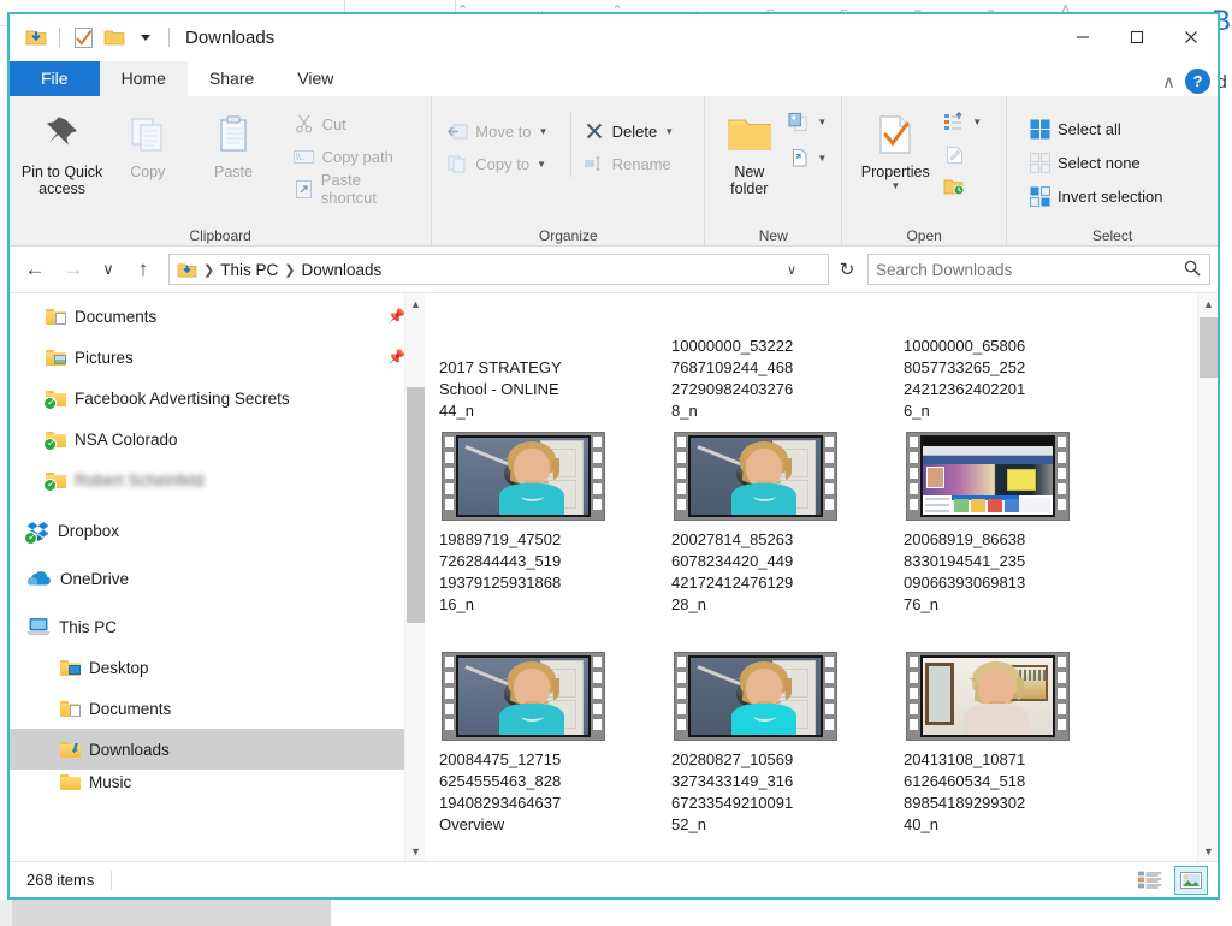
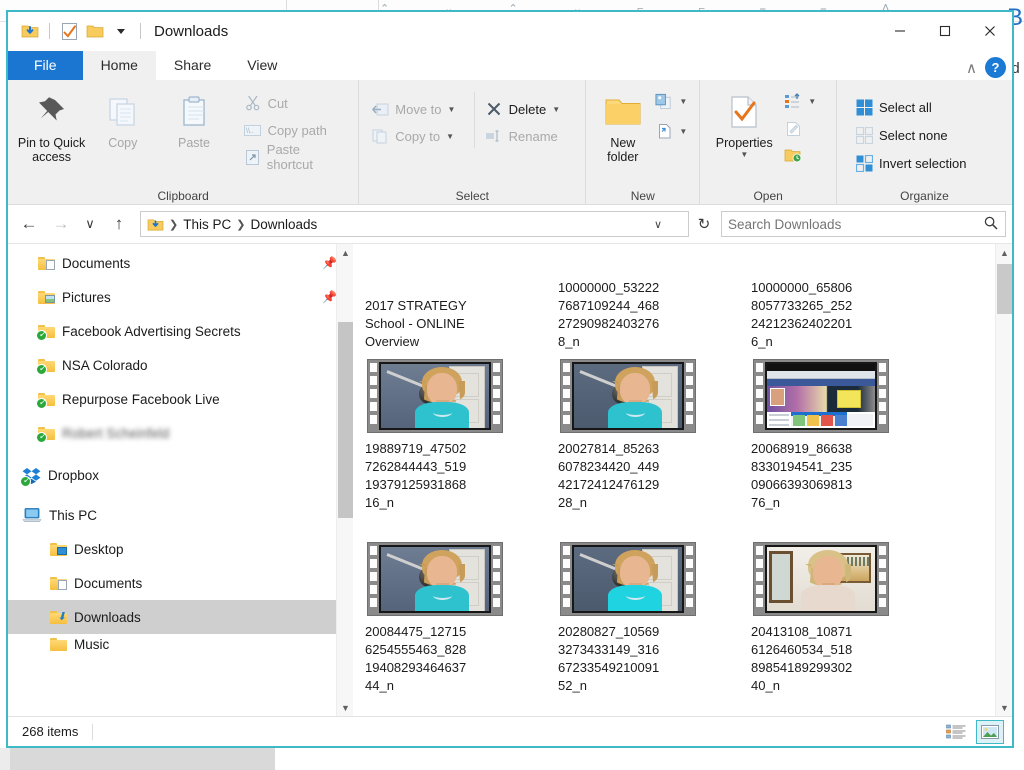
  ⌃ ⌄ ⌃ ⌄ ⌐ ⌐ ⎯ ⎯ ⋀
  B
  Downloads
  File
  Home
  Share
  View
  ∧
  ?
  Pin to Quick access
  Copy
  Paste
  Cut
  Copy path
  Paste shortcut
  Clipboard
  Move to
  ▼
  Copy to
  ▼
  Delete
  ▼
  Rename
- Organize
+ Select
  New folder
  ▼
  ▼
  New
  Properties
  ▼
  ▼
  Open
  Select all
  Select none
  Invert selection
- Select
+ Organize
  ←
  →
  ∨
  ↑
  ❯
  This PC
  ❯
  Downloads
  ∨
  ↻
  Search Downloads
  Documents
  📌
  Pictures
  📌
  Facebook Advertising Secrets
  NSA Colorado
+ Repurpose Facebook Live
  Robert Scheinfeld
  Dropbox
- OneDrive
  This PC
  Desktop
  Documents
  ⬇
  Downloads
  Music
  ▲
  ▼
  2017 STRATEGY
  School - ONLINE
- 44_n
+ Overview
  10000000_53222
  7687109244_468
  27290982403276
  8_n
  10000000_65806
  8057733265_252
  24212362402201
  6_n
  19889719_47502
  7262844443_519
  19379125931868
  16_n
  20027814_85263
  6078234420_449
  42172412476129
  28_n
  20068919_86638
  8330194541_235
  09066393069813
  76_n
  20084475_12715
  6254555463_828
  19408293464637
- Overview
+ 44_n
  20280827_10569
  3273433149_316
  67233549210091
  52_n
  20413108_10871
  6126460534_518
  89854189299302
  40_n
  ▲
  ▼
  268 items
